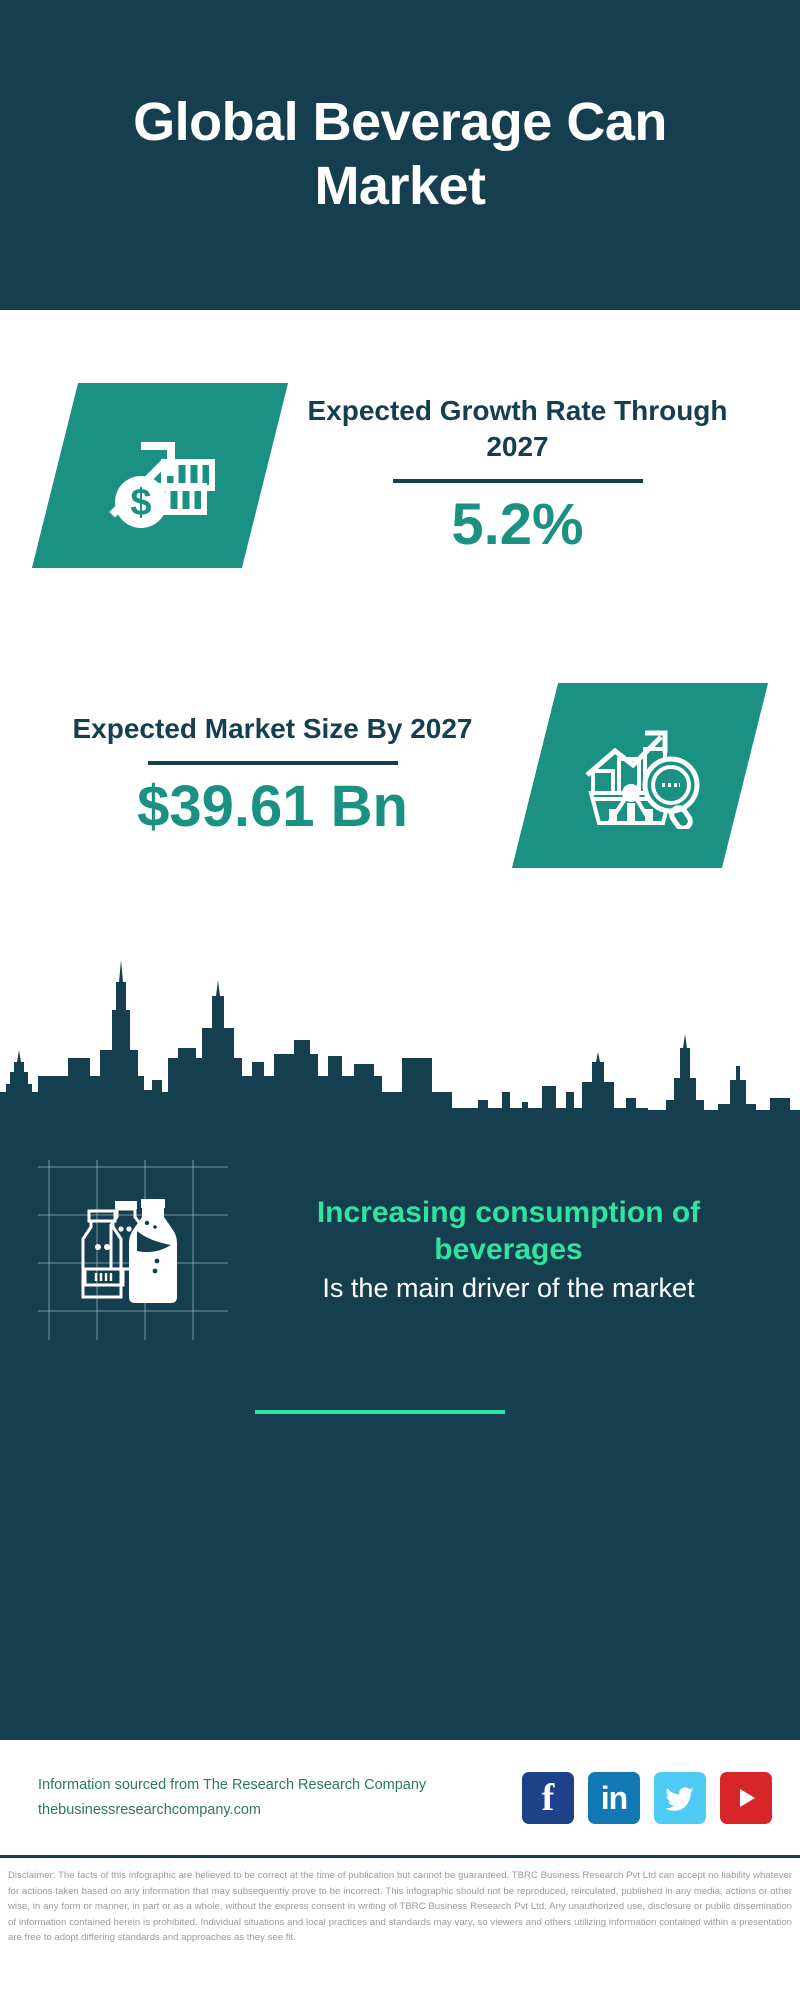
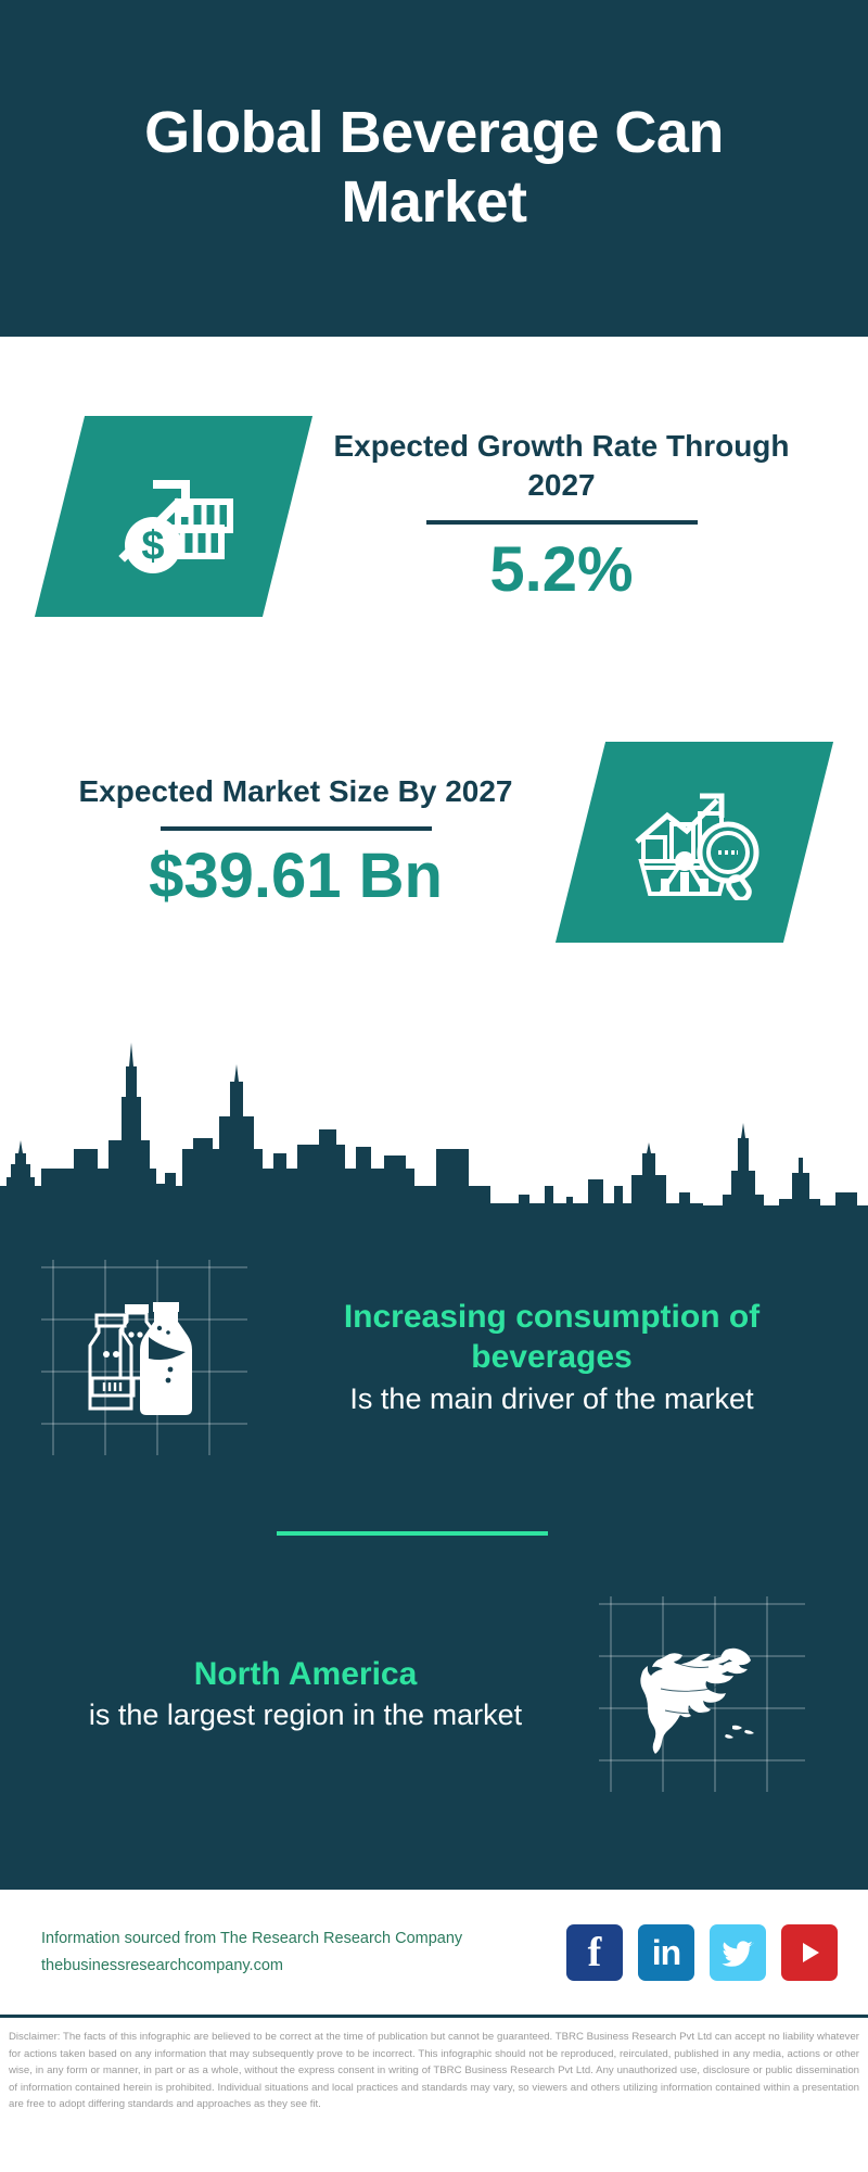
  Global Beverage Can Market
  Expected Growth Rate Through 2027
  5.2%
  Expected Market Size By 2027
  $39.61 Bn
  Increasing consumption of beverages
  Is the main driver of the market
+ North America
+ is the largest region in the market
  Information sourced from The Research Research Company
  thebusinessresearchcompany.com
  f
  in
  Disclaimer: The facts of this infographic are believed to be correct at the time of publication but cannot be guaranteed. TBRC Business Research Pvt Ltd can accept no liability whatever for actions taken based on any information that may subsequently prove to be incorrect. This infographic should not be reproduced, reirculated, published in any media, actions or otherwise, in any form or manner, in part or as a whole, without the express consent in writing of TBRC Business Research Pvt Ltd. Any unauthorized use, disclosure or public dissemination of information contained herein is prohibited. Individual situations and local practices and standards may vary, so viewers and others utilizing information contained within a presentation are free to adopt differing standards and approaches as they see fit.
